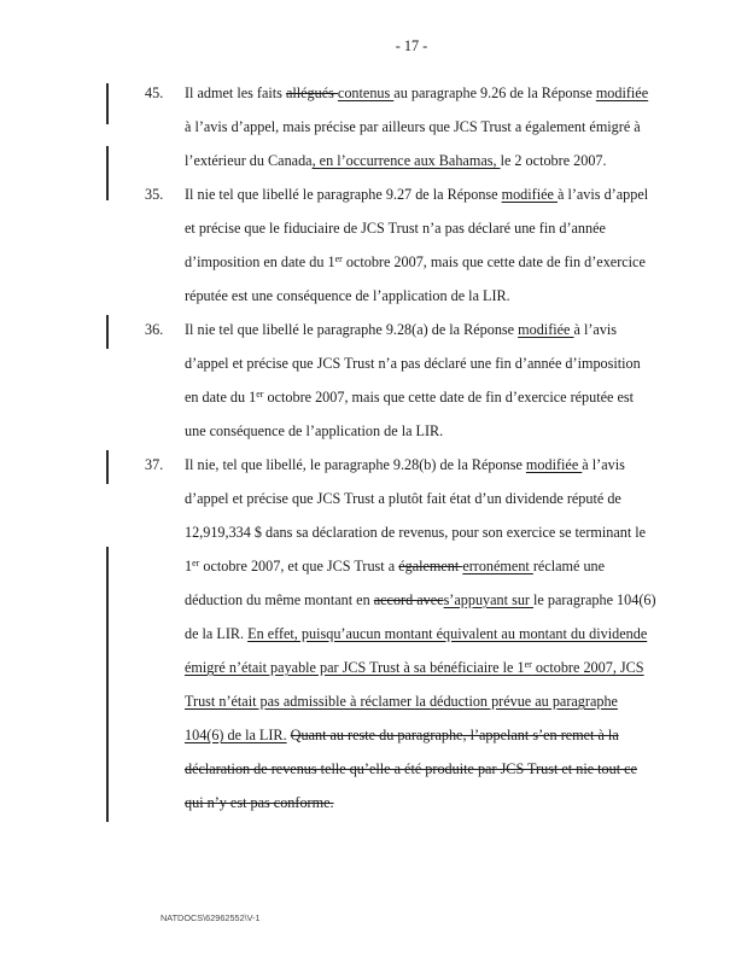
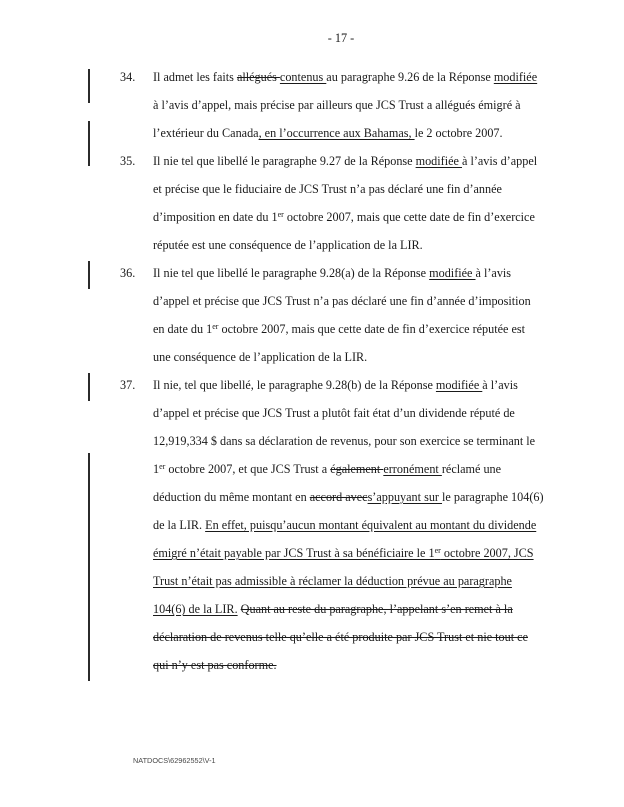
  - 17 -
- 45.
+ 34.
- Il admet les faits allégués contenus au paragraphe 9.26 de la Réponse modifiée à l’avis d’appel, mais précise par ailleurs que JCS Trust a également émigré à l’extérieur du Canada, en l’occurrence aux Bahamas, le 2 octobre 2007.
+ Il admet les faits allégués contenus au paragraphe 9.26 de la Réponse modifiée à l’avis d’appel, mais précise par ailleurs que JCS Trust a allégués émigré à l’extérieur du Canada, en l’occurrence aux Bahamas, le 2 octobre 2007.
  35.
  Il nie tel que libellé le paragraphe 9.27 de la Réponse modifiée à l’avis d’appel et précise que le fiduciaire de JCS Trust n’a pas déclaré une fin d’année d’imposition en date du 1er octobre 2007, mais que cette date de fin d’exercice réputée est une conséquence de l’application de la LIR.
  36.
  Il nie tel que libellé le paragraphe 9.28(a) de la Réponse modifiée à l’avis d’appel et précise que JCS Trust n’a pas déclaré une fin d’année d’imposition en date du 1er octobre 2007, mais que cette date de fin d’exercice réputée est une conséquence de l’application de la LIR.
  37.
  Il nie, tel que libellé, le paragraphe 9.28(b) de la Réponse modifiée à l’avis d’appel et précise que JCS Trust a plutôt fait état d’un dividende réputé de 12,919,334 $ dans sa déclaration de revenus, pour son exercice se terminant le 1er octobre 2007, et que JCS Trust a également erronément réclamé une déduction du même montant en accord avecs’appuyant sur le paragraphe 104(6) de la LIR. En effet, puisqu’aucun montant équivalent au montant du dividende émigré n’était payable par JCS Trust à sa bénéficiaire le 1er octobre 2007, JCS Trust n’était pas admissible à réclamer la déduction prévue au paragraphe 104(6) de la LIR. Quant au reste du paragraphe, l’appelant s’en remet à la déclaration de revenus telle qu’elle a été produite par JCS Trust et nie tout ce qui n’y est pas conforme.
  NATDOCS\62962552\V-1
